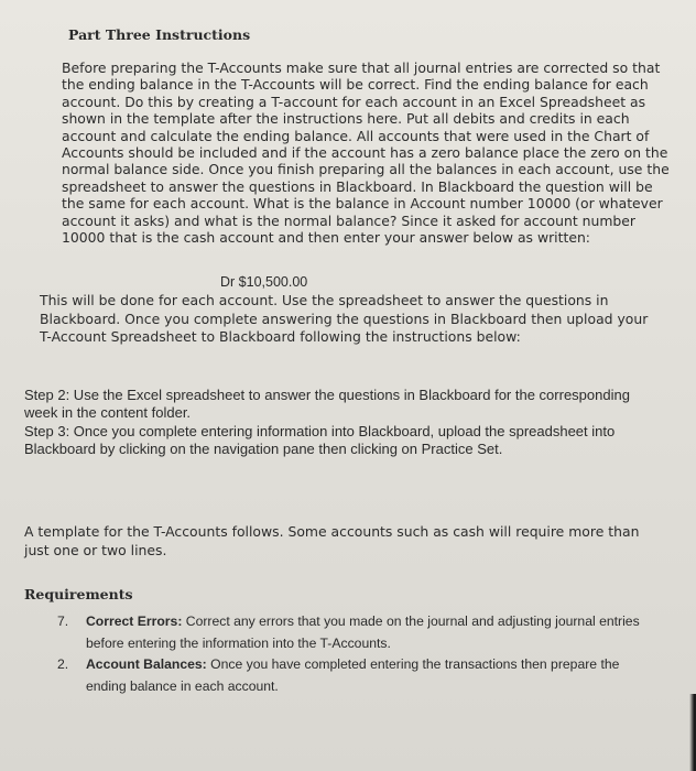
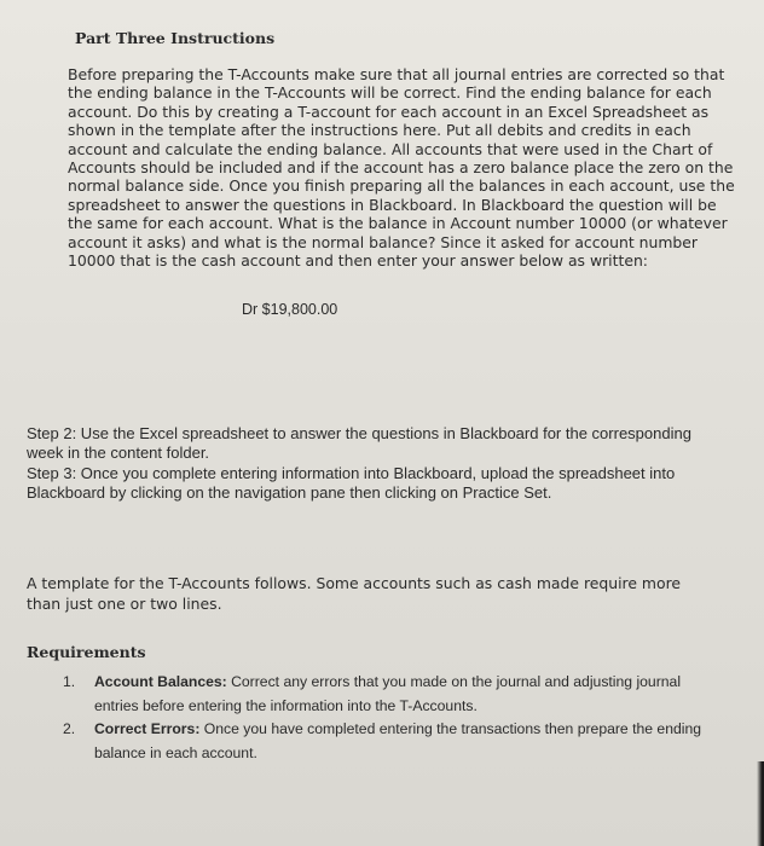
  Part Three Instructions
  Before preparing the T-Accounts make sure that all journal entries are corrected so that the ending balance in the T-Accounts will be correct. Find the ending balance for each account. Do this by creating a T-account for each account in an Excel Spreadsheet as shown in the template after the instructions here. Put all debits and credits in each account and calculate the ending balance. All accounts that were used in the Chart of Accounts should be included and if the account has a zero balance place the zero on the normal balance side. Once you finish preparing all the balances in each account, use the spreadsheet to answer the questions in Blackboard. In Blackboard the question will be the same for each account. What is the balance in Account number 10000 (or whatever account it asks) and what is the normal balance? Since it asked for account number 10000 that is the cash account and then enter your answer below as written:
- Dr $10,500.00
+ Dr $19,800.00
- This will be done for each account. Use the spreadsheet to answer the questions in Blackboard. Once you complete answering the questions in Blackboard then upload your T-Account Spreadsheet to Blackboard following the instructions below:
  Step 2: Use the Excel spreadsheet to answer the questions in Blackboard for the corresponding week in the content folder.
  Step 3: Once you complete entering information into Blackboard, upload the spreadsheet into Blackboard by clicking on the navigation pane then clicking on Practice Set.
- A template for the T-Accounts follows. Some accounts such as cash will require more than just one or two lines.
+ A template for the T-Accounts follows. Some accounts such as cash made require more than just one or two lines.
  Requirements
- 7.
+ 1.
- Correct Errors: Correct any errors that you made on the journal and adjusting journal entries before entering the information into the T-Accounts.
+ Account Balances: Correct any errors that you made on the journal and adjusting journal entries before entering the information into the T-Accounts.
  2.
- Account Balances: Once you have completed entering the transactions then prepare the ending balance in each account.
+ Correct Errors: Once you have completed entering the transactions then prepare the ending balance in each account.
